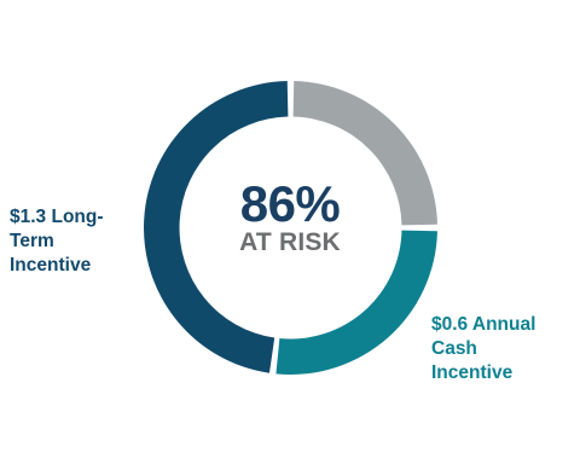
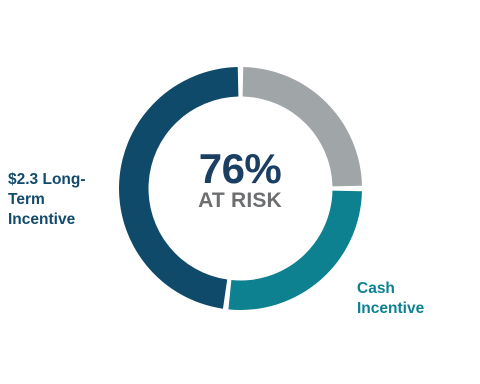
- 86%
+ 76%
  AT RISK
- $0.6 Annual
  Cash
  Incentive
- $1.3 Long-
+ $2.3 Long-
  Term
  Incentive
